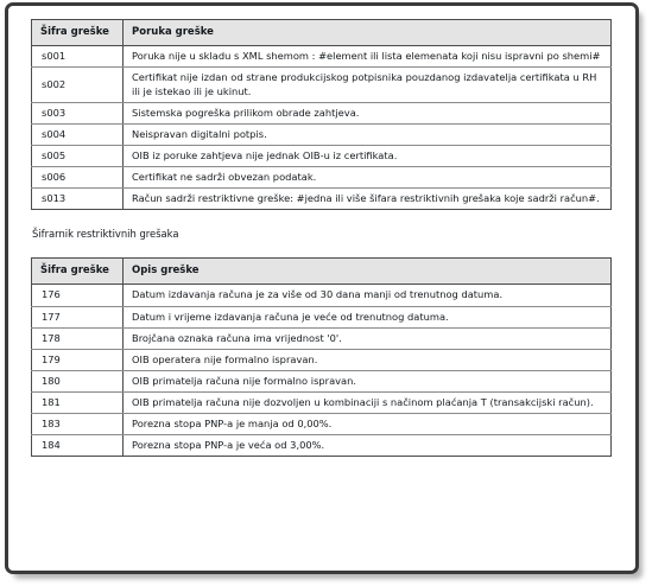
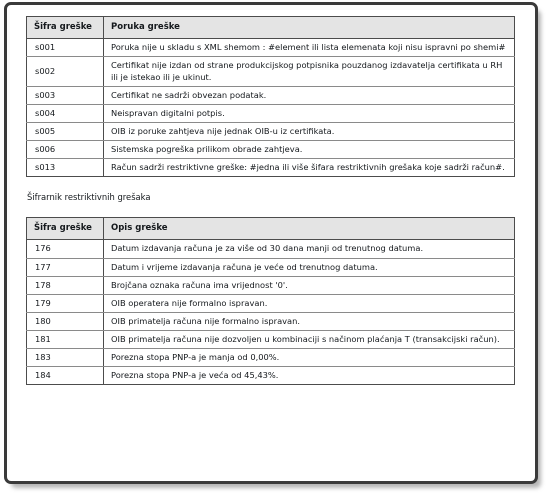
  Šifra greške	Poruka greške
  s001	Poruka nije u skladu s XML shemom : #element ili lista elemenata koji nisu ispravni po shemi#
  s002	Certifikat nije izdan od strane produkcijskog potpisnika pouzdanog izdavatelja certifikata u RH ili je istekao ili je ukinut.
- s003	Sistemska pogreška prilikom obrade zahtjeva.
+ s003	Certifikat ne sadrži obvezan podatak.
  s004	Neispravan digitalni potpis.
  s005	OIB iz poruke zahtjeva nije jednak OIB-u iz certifikata.
- s006	Certifikat ne sadrži obvezan podatak.
+ s006	Sistemska pogreška prilikom obrade zahtjeva.
  s013	Račun sadrži restriktivne greške: #jedna ili više šifara restriktivnih grešaka koje sadrži račun#.
  Šifrarnik restriktivnih grešaka
  Šifra greške	Opis greške
  176	Datum izdavanja računa je za više od 30 dana manji od trenutnog datuma.
  177	Datum i vrijeme izdavanja računa je veće od trenutnog datuma.
  178	Brojčana oznaka računa ima vrijednost '0'.
  179	OIB operatera nije formalno ispravan.
  180	OIB primatelja računa nije formalno ispravan.
  181	OIB primatelja računa nije dozvoljen u kombinaciji s načinom plaćanja T (transakcijski račun).
  183	Porezna stopa PNP-a je manja od 0,00%.
- 184	Porezna stopa PNP-a je veća od 3,00%.
+ 184	Porezna stopa PNP-a je veća od 45,43%.
